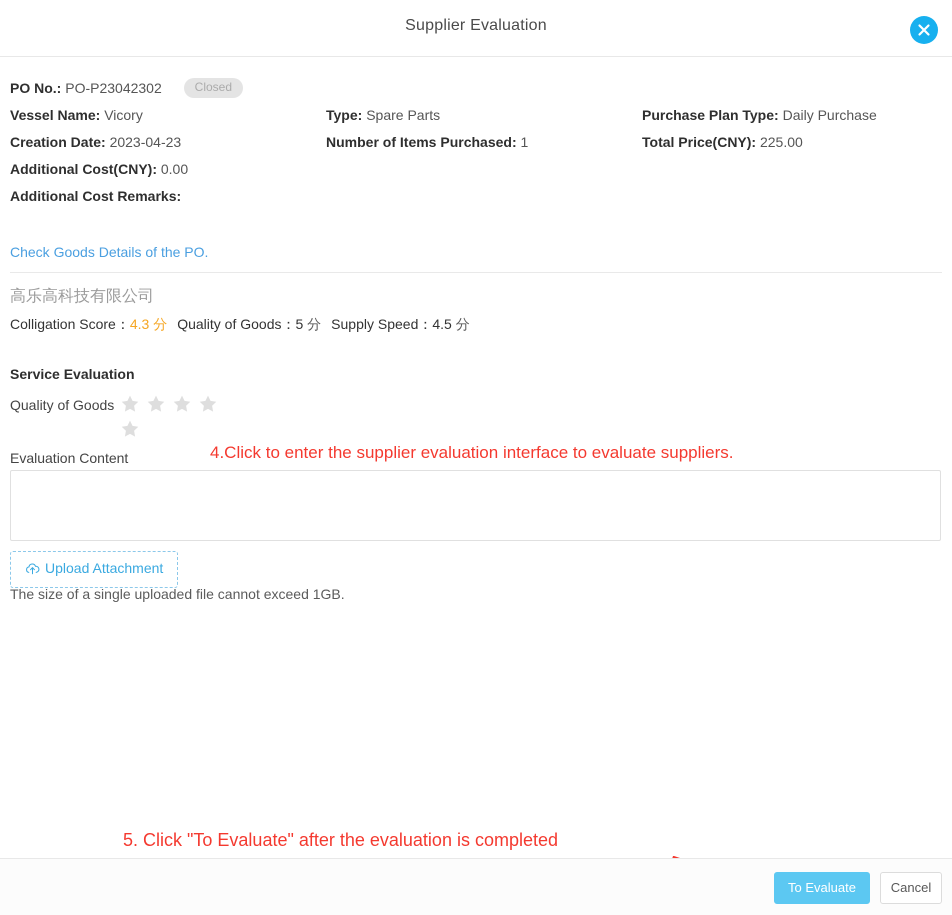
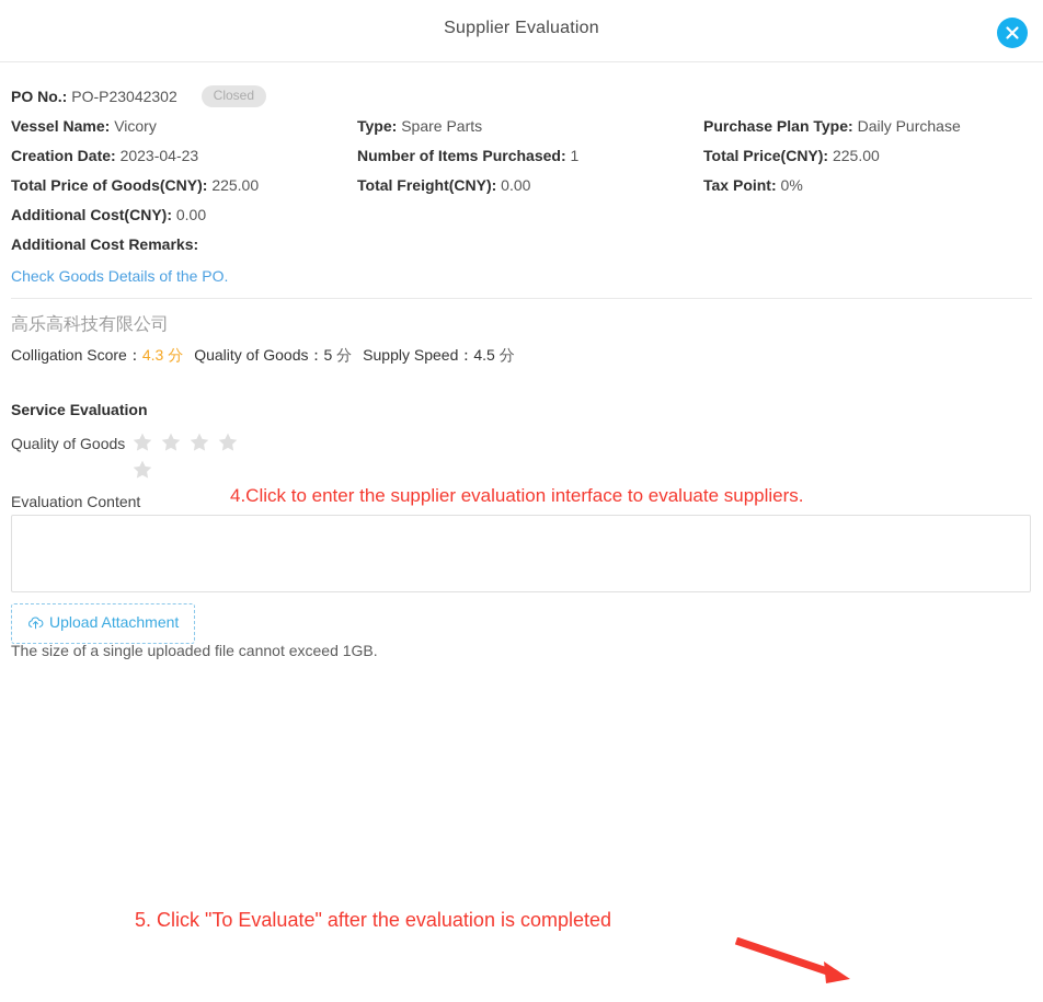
  Supplier Evaluation
  PO No.: PO-P23042302 Closed
  Vessel Name: Vicory
  Type: Spare Parts
  Purchase Plan Type: Daily Purchase
  Creation Date: 2023-04-23
  Number of Items Purchased: 1
  Total Price(CNY): 225.00
+ Total Price of Goods(CNY): 225.00
+ Total Freight(CNY): 0.00
+ Tax Point: 0%
  Additional Cost(CNY): 0.00
  Additional Cost Remarks:
  Check Goods Details of the PO.
  高乐高科技有限公司
  Colligation Score：4.3 分 Quality of Goods：5 分 Supply Speed：4.5 分
  Service Evaluation
  Quality of Goods
  Evaluation Content
  Upload Attachment
  The size of a single uploaded file cannot exceed 1GB.
  4.Click to enter the supplier evaluation interface to evaluate suppliers.
  5. Click "To Evaluate" after the evaluation is completed
- To Evaluate
- Cancel
